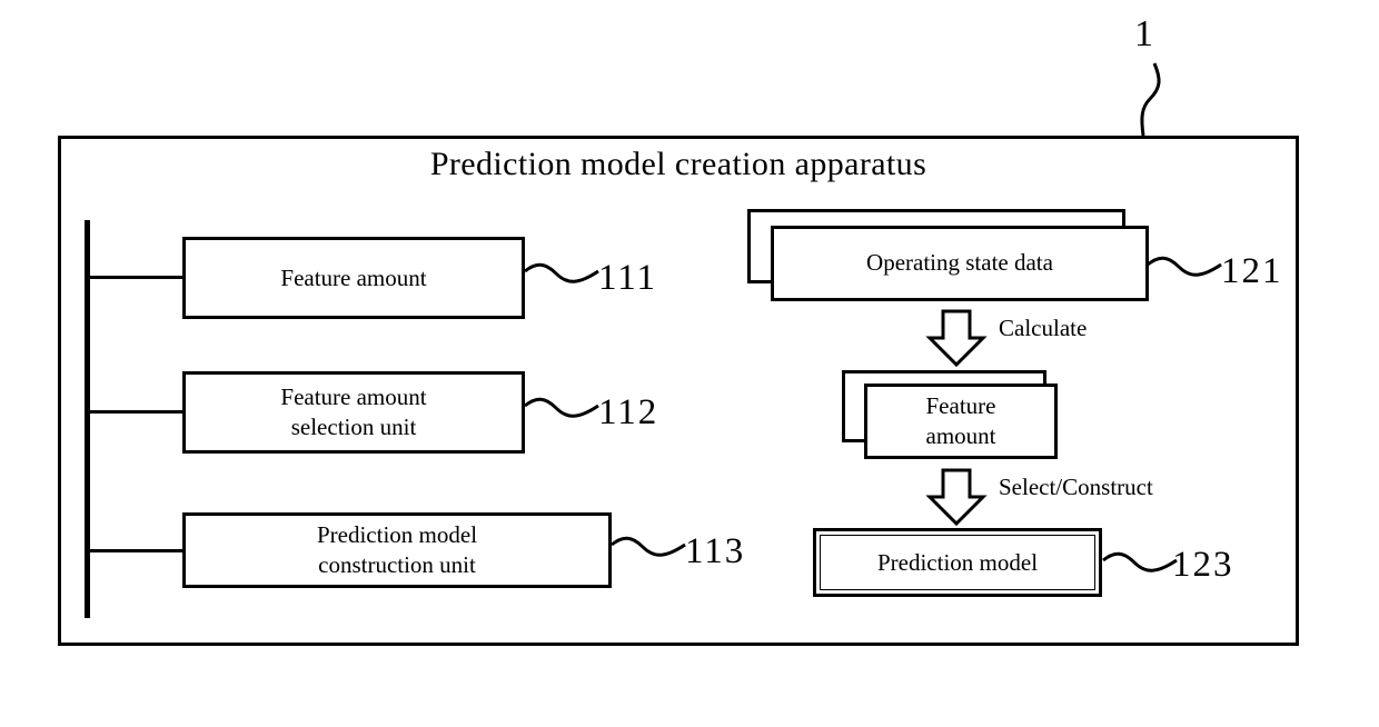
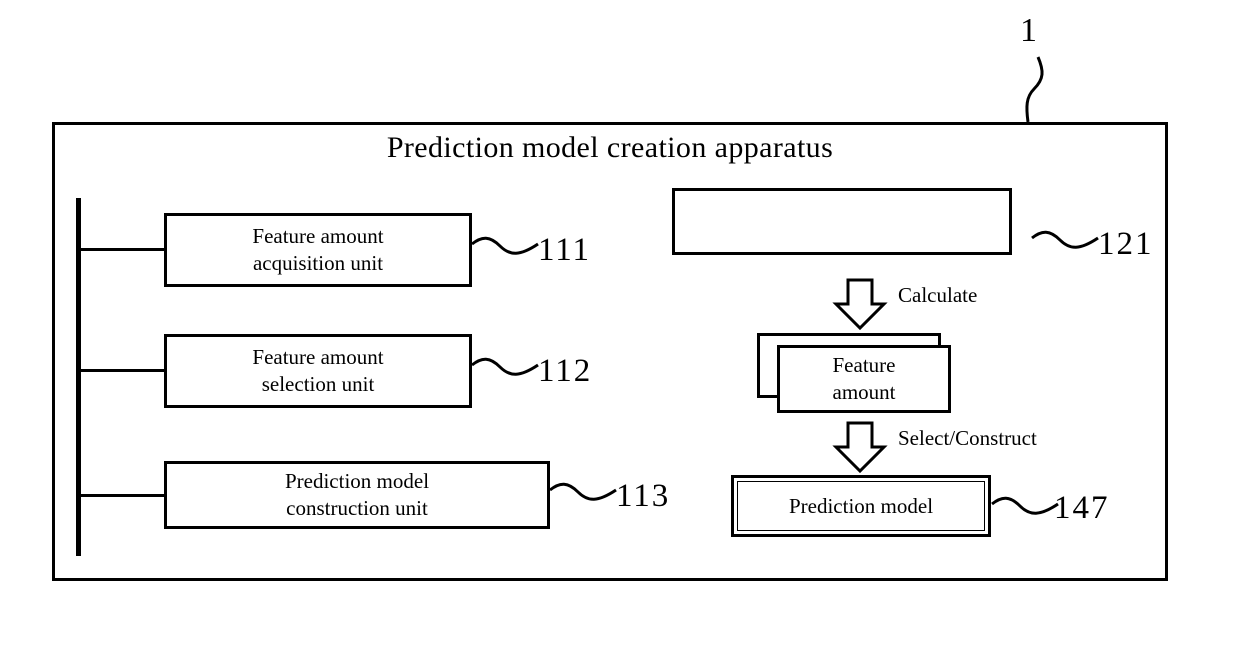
  1
  Prediction model creation apparatus
  Feature amount
+ acquisition unit
  111
  Feature amount
  selection unit
  112
  Prediction model
  construction unit
  113
- Operating state data
  121
  Calculate
  Feature
  amount
  Select/Construct
  Prediction model
- 123
+ 147
